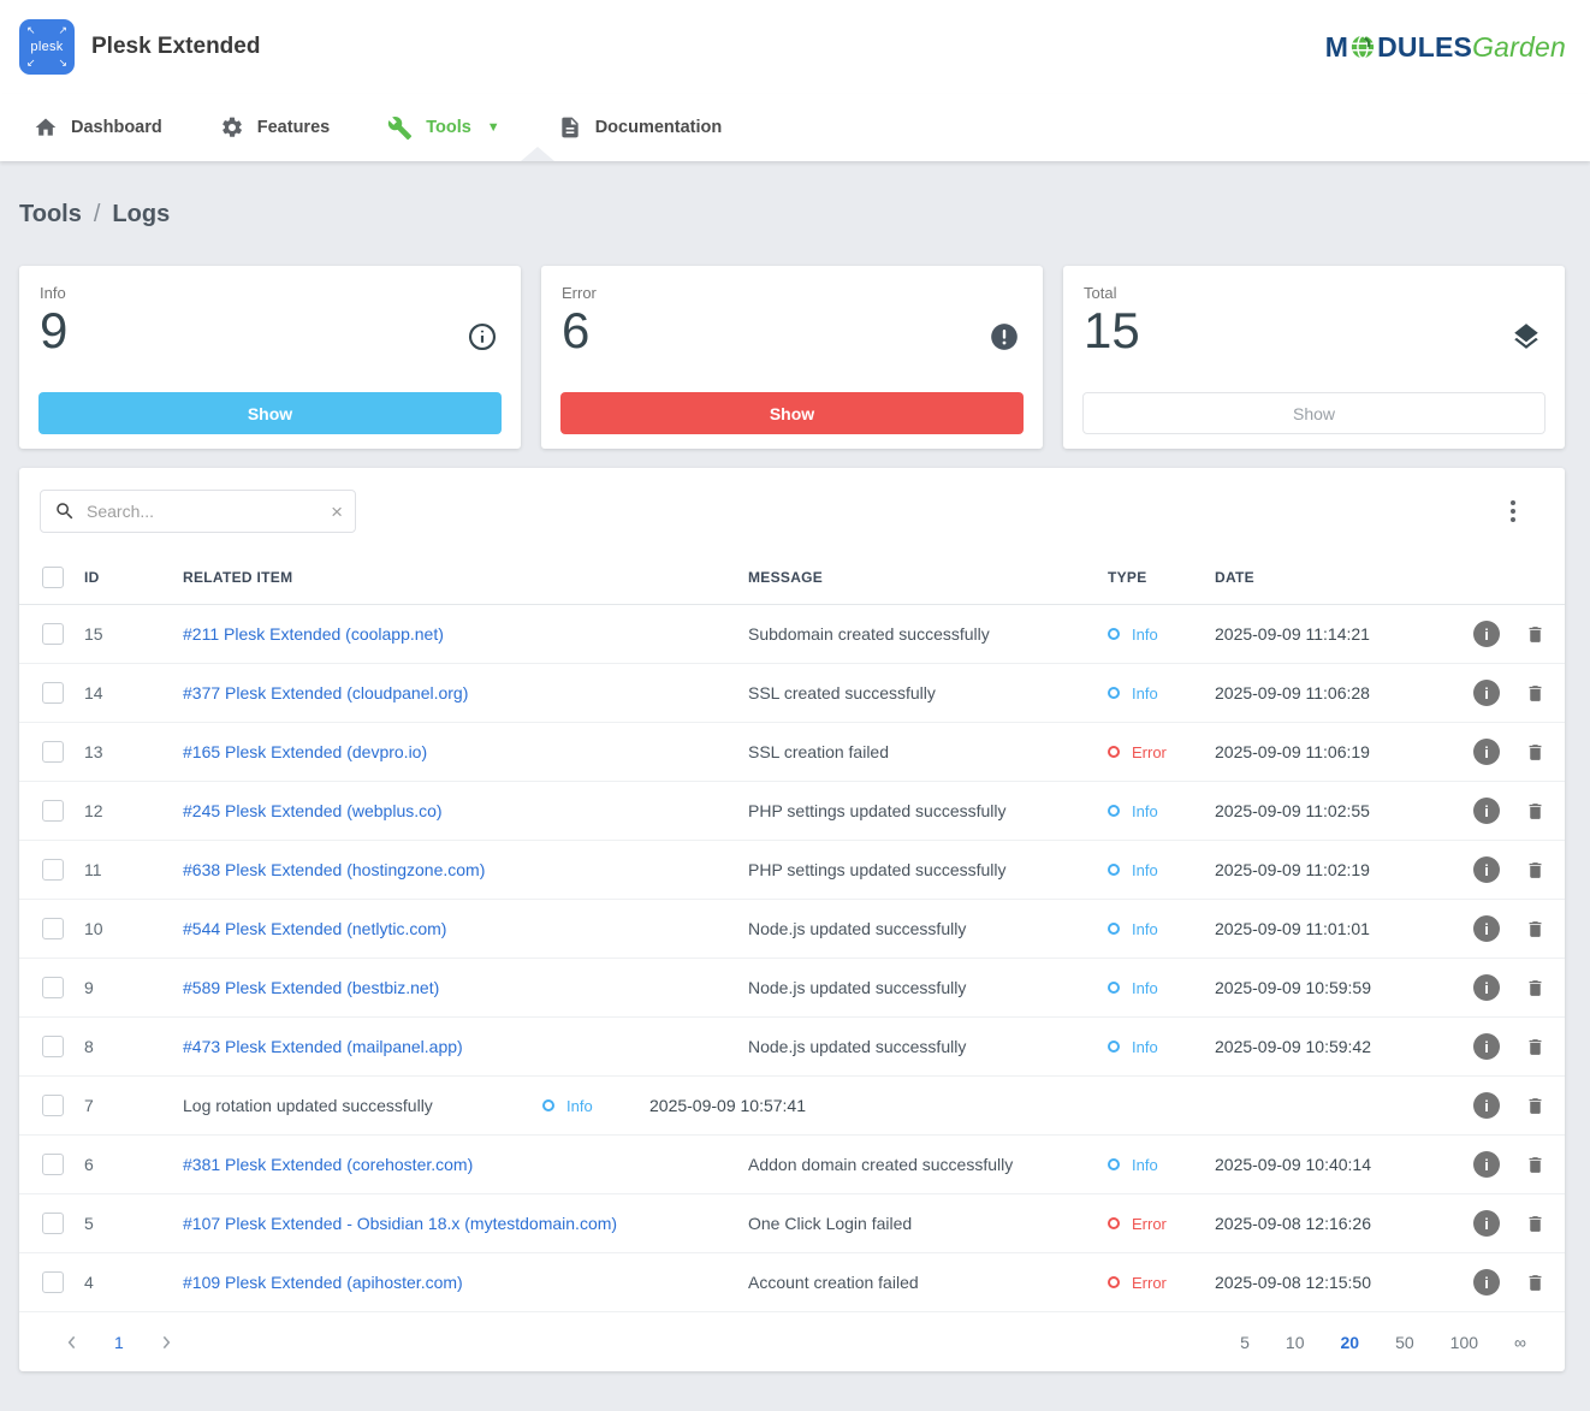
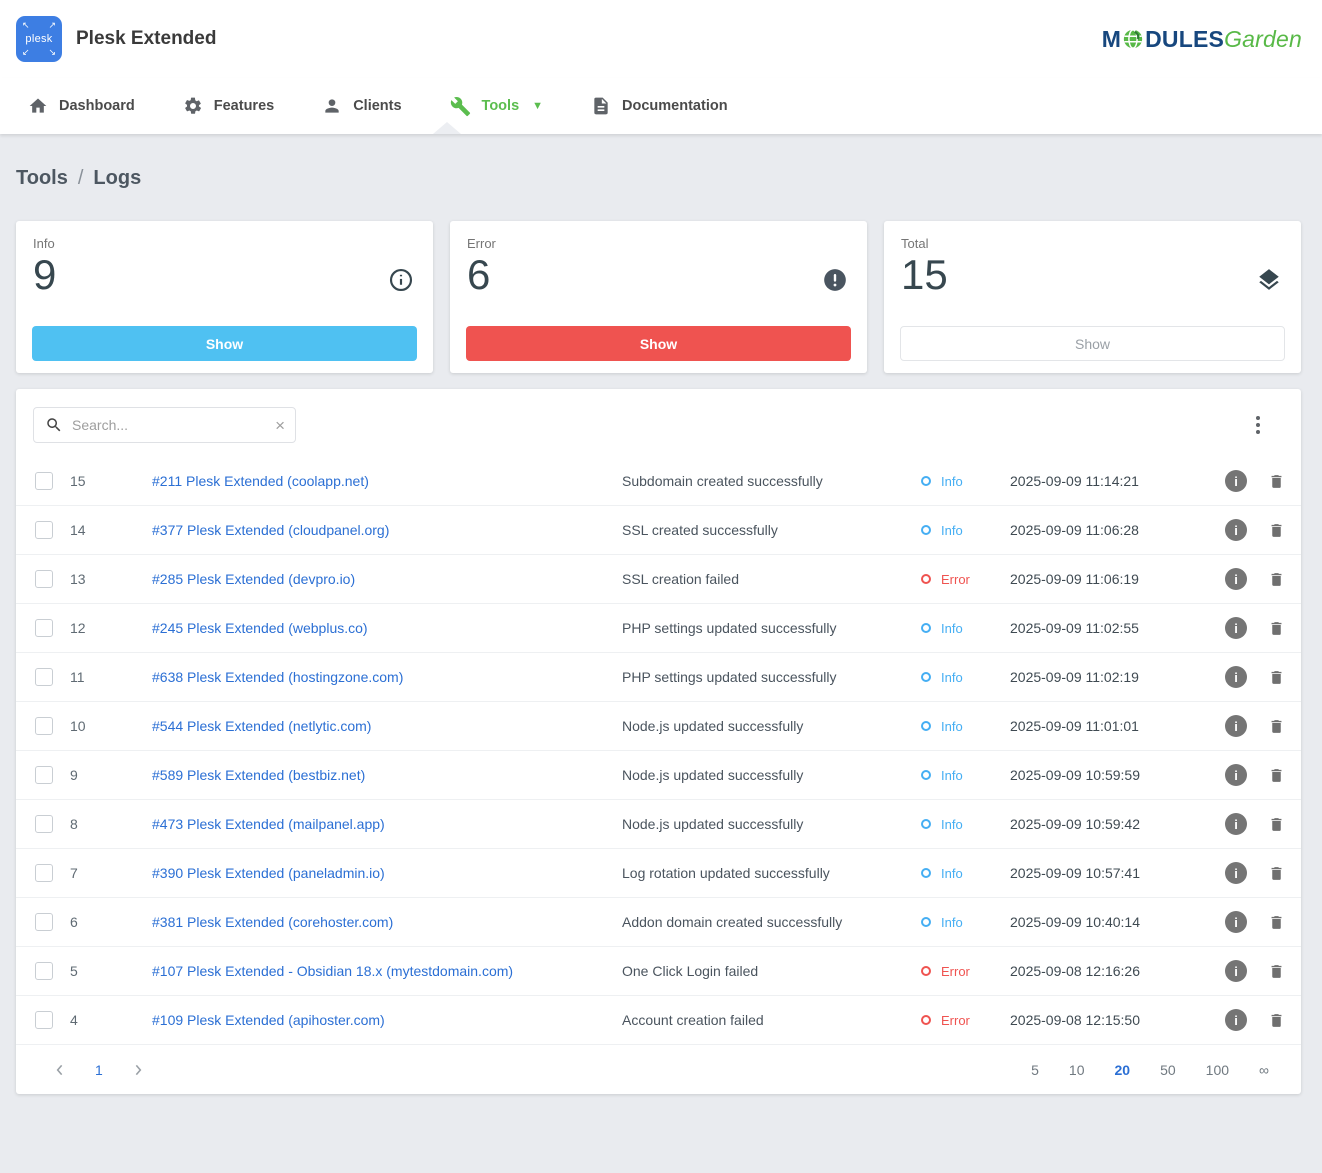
  ↖
  ↗
  ↙
  ↘
  plesk
  Plesk Extended
  M
  DULES
  Garden
  Dashboard
  Features
+ Clients
  Tools
  ▼
  Documentation
  Tools
  /
  Logs
  Info
  9
  Show
  Error
  6
  Show
  Total
  15
  Show
  Search...
  ×
- ID
- RELATED ITEM
- MESSAGE
- TYPE
- DATE
  15
  #211 Plesk Extended (coolapp.net)
  Subdomain created successfully
  Info
  2025-09-09 11:14:21
  i
  14
  #377 Plesk Extended (cloudpanel.org)
  SSL created successfully
  Info
  2025-09-09 11:06:28
  i
  13
- #165 Plesk Extended (devpro.io)
+ #285 Plesk Extended (devpro.io)
  SSL creation failed
  Error
  2025-09-09 11:06:19
  i
  12
  #245 Plesk Extended (webplus.co)
  PHP settings updated successfully
  Info
  2025-09-09 11:02:55
  i
  11
  #638 Plesk Extended (hostingzone.com)
  PHP settings updated successfully
  Info
  2025-09-09 11:02:19
  i
  10
  #544 Plesk Extended (netlytic.com)
  Node.js updated successfully
  Info
  2025-09-09 11:01:01
  i
  9
  #589 Plesk Extended (bestbiz.net)
  Node.js updated successfully
  Info
  2025-09-09 10:59:59
  i
  8
  #473 Plesk Extended (mailpanel.app)
  Node.js updated successfully
  Info
  2025-09-09 10:59:42
  i
  7
+ #390 Plesk Extended (paneladmin.io)
  Log rotation updated successfully
  Info
  2025-09-09 10:57:41
  i
  6
  #381 Plesk Extended (corehoster.com)
  Addon domain created successfully
  Info
  2025-09-09 10:40:14
  i
  5
  #107 Plesk Extended - Obsidian 18.x (mytestdomain.com)
  One Click Login failed
  Error
  2025-09-08 12:16:26
  i
  4
  #109 Plesk Extended (apihoster.com)
  Account creation failed
  Error
  2025-09-08 12:15:50
  i
  1
  5
  10
  20
  50
  100
  ∞
